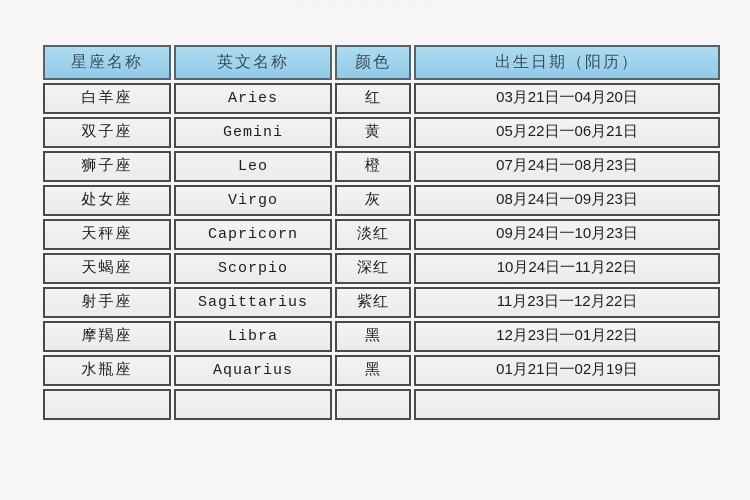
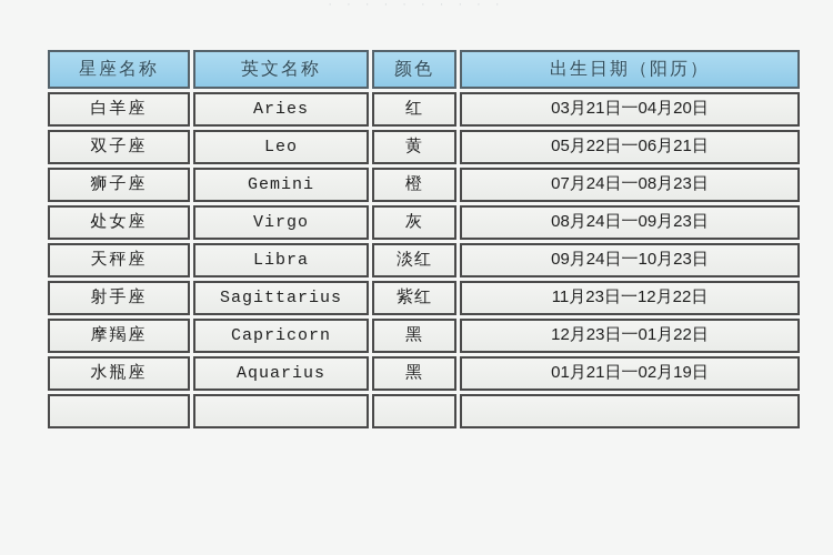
  星座名称	英文名称	颜色	出生日期（阳历）
  白羊座	Aries	红	03月21日一04月20日
- 双子座	Gemini	黄	05月22日一06月21日
+ 双子座	Leo	黄	05月22日一06月21日
- 狮子座	Leo	橙	07月24日一08月23日
+ 狮子座	Gemini	橙	07月24日一08月23日
  处女座	Virgo	灰	08月24日一09月23日
- 天秤座	Capricorn	淡红	09月24日一10月23日
+ 天秤座	Libra	淡红	09月24日一10月23日
- 天蝎座	Scorpio	深红	10月24日一11月22日
  射手座	Sagittarius	紫红	11月23日一12月22日
- 摩羯座	Libra	黑	12月23日一01月22日
+ 摩羯座	Capricorn	黑	12月23日一01月22日
  水瓶座	Aquarius	黑	01月21日一02月19日
